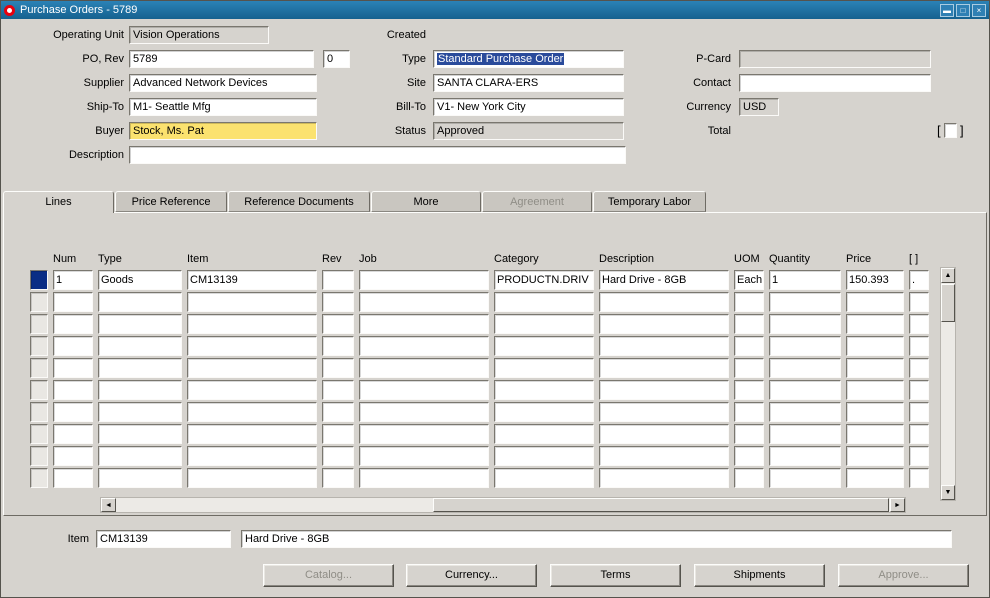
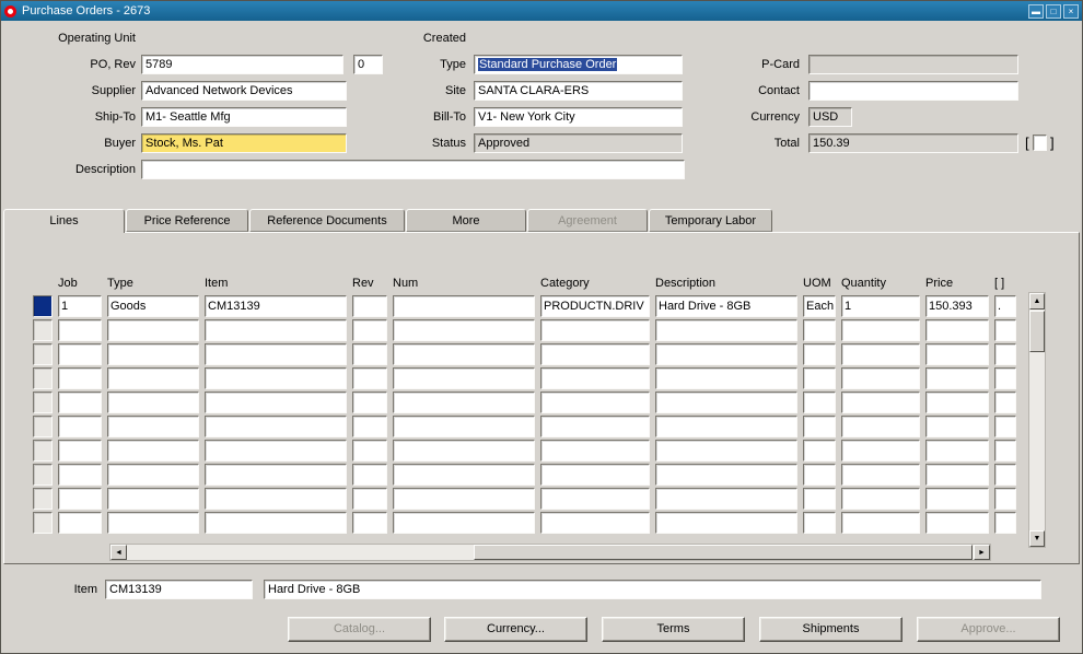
- Purchase Orders - 5789
+ Purchase Orders - 2673
  ▬
  □
  ×
  Operating Unit
- Vision Operations
  PO, Rev
  5789
  0
  Supplier
  Advanced Network Devices
  Ship-To
  M1- Seattle Mfg
  Buyer
  Stock, Ms. Pat
  Description
  Created
  Type
  Standard Purchase Order
  Site
  SANTA CLARA-ERS
  Bill-To
  V1- New York City
  Status
  Approved
  P-Card
  Contact
  Currency
  USD
  Total
+ 150.39
  [
  ]
  Lines
  Price Reference
  Reference Documents
  More
  Agreement
  Temporary Labor
- Num
+ Job
  Type
  Item
  Rev
- Job
+ Num
  Category
  Description
  UOM
  Quantity
  Price
  [ ]
  1
  Goods
  CM13139
  PRODUCTN.DRIV
  Hard Drive - 8GB
  Each
  1
  150.393
  .
  Item
  CM13139
  Hard Drive - 8GB
  Catalog...
  Currency...
  Terms
  Shipments
  Approve...
